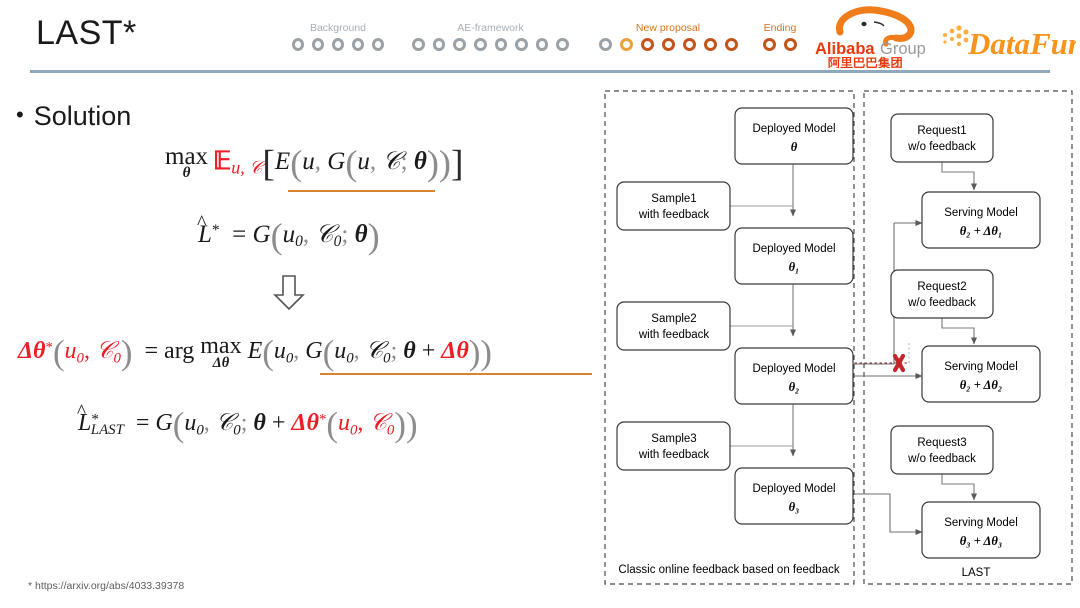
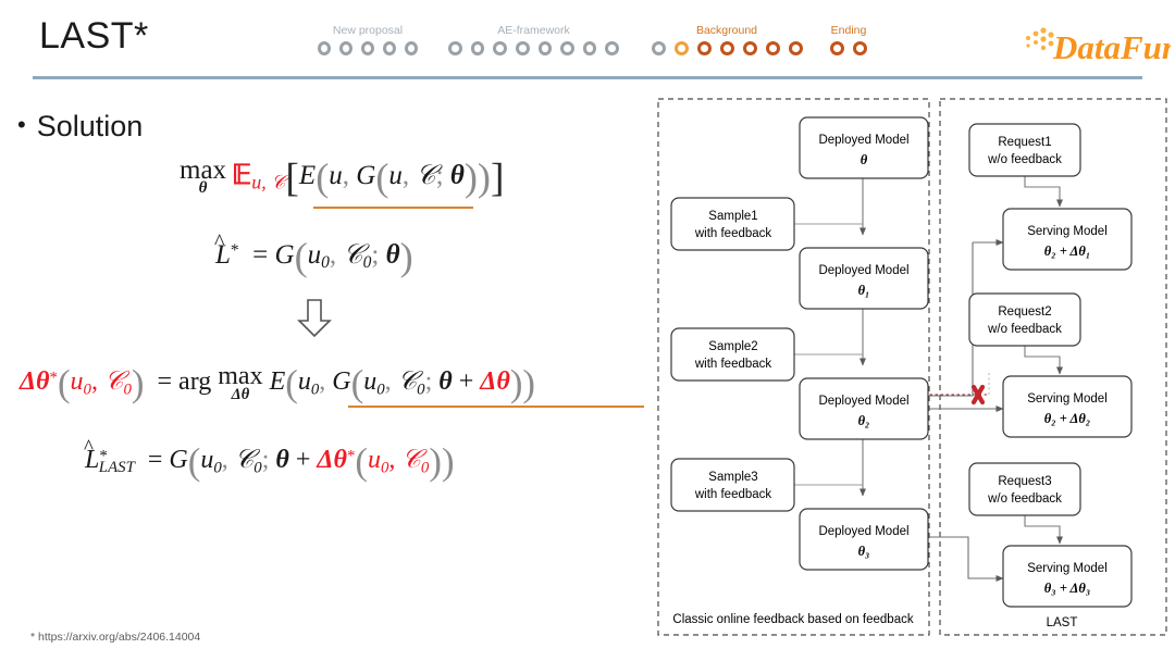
  LAST*
- Background
+ New proposal
  AE-framework
- New proposal
+ Background
  Ending
- Alibaba
- Group
- 阿里巴巴集团
  DataFu
  •
  Solution
  max
  θ
  𝔼u, 𝒞[E(u, G(u, 𝒞; θ))]
  L*
  ^
  = G(u0, 𝒞0; θ)
  Δθ*(u0, 𝒞0) = arg
  max
  Δθ
  E(u0, G(u0, 𝒞0; θ + Δθ))
  L*LAST
  ^
  = G(u0, 𝒞0; θ + Δθ*(u0, 𝒞0))
- * https://arxiv.org/abs/4033.39378
+ * https://arxiv.org/abs/2406.14004
  Deployed Model
  θ
  Deployed Model
  θ₁
  Deployed Model
  θ₂
  Deployed Model
  θ₃
  Sample1
  with feedback
  Sample2
  with feedback
  Sample3
  with feedback
  Request1
  w/o feedback
  Serving Model
  θ₂ + Δθ₁
  Request2
  w/o feedback
  Serving Model
  θ₂ + Δθ₂
  Request3
  w/o feedback
  Serving Model
  θ₃ + Δθ₃
  Classic online feedback based on feedback
  LAST
